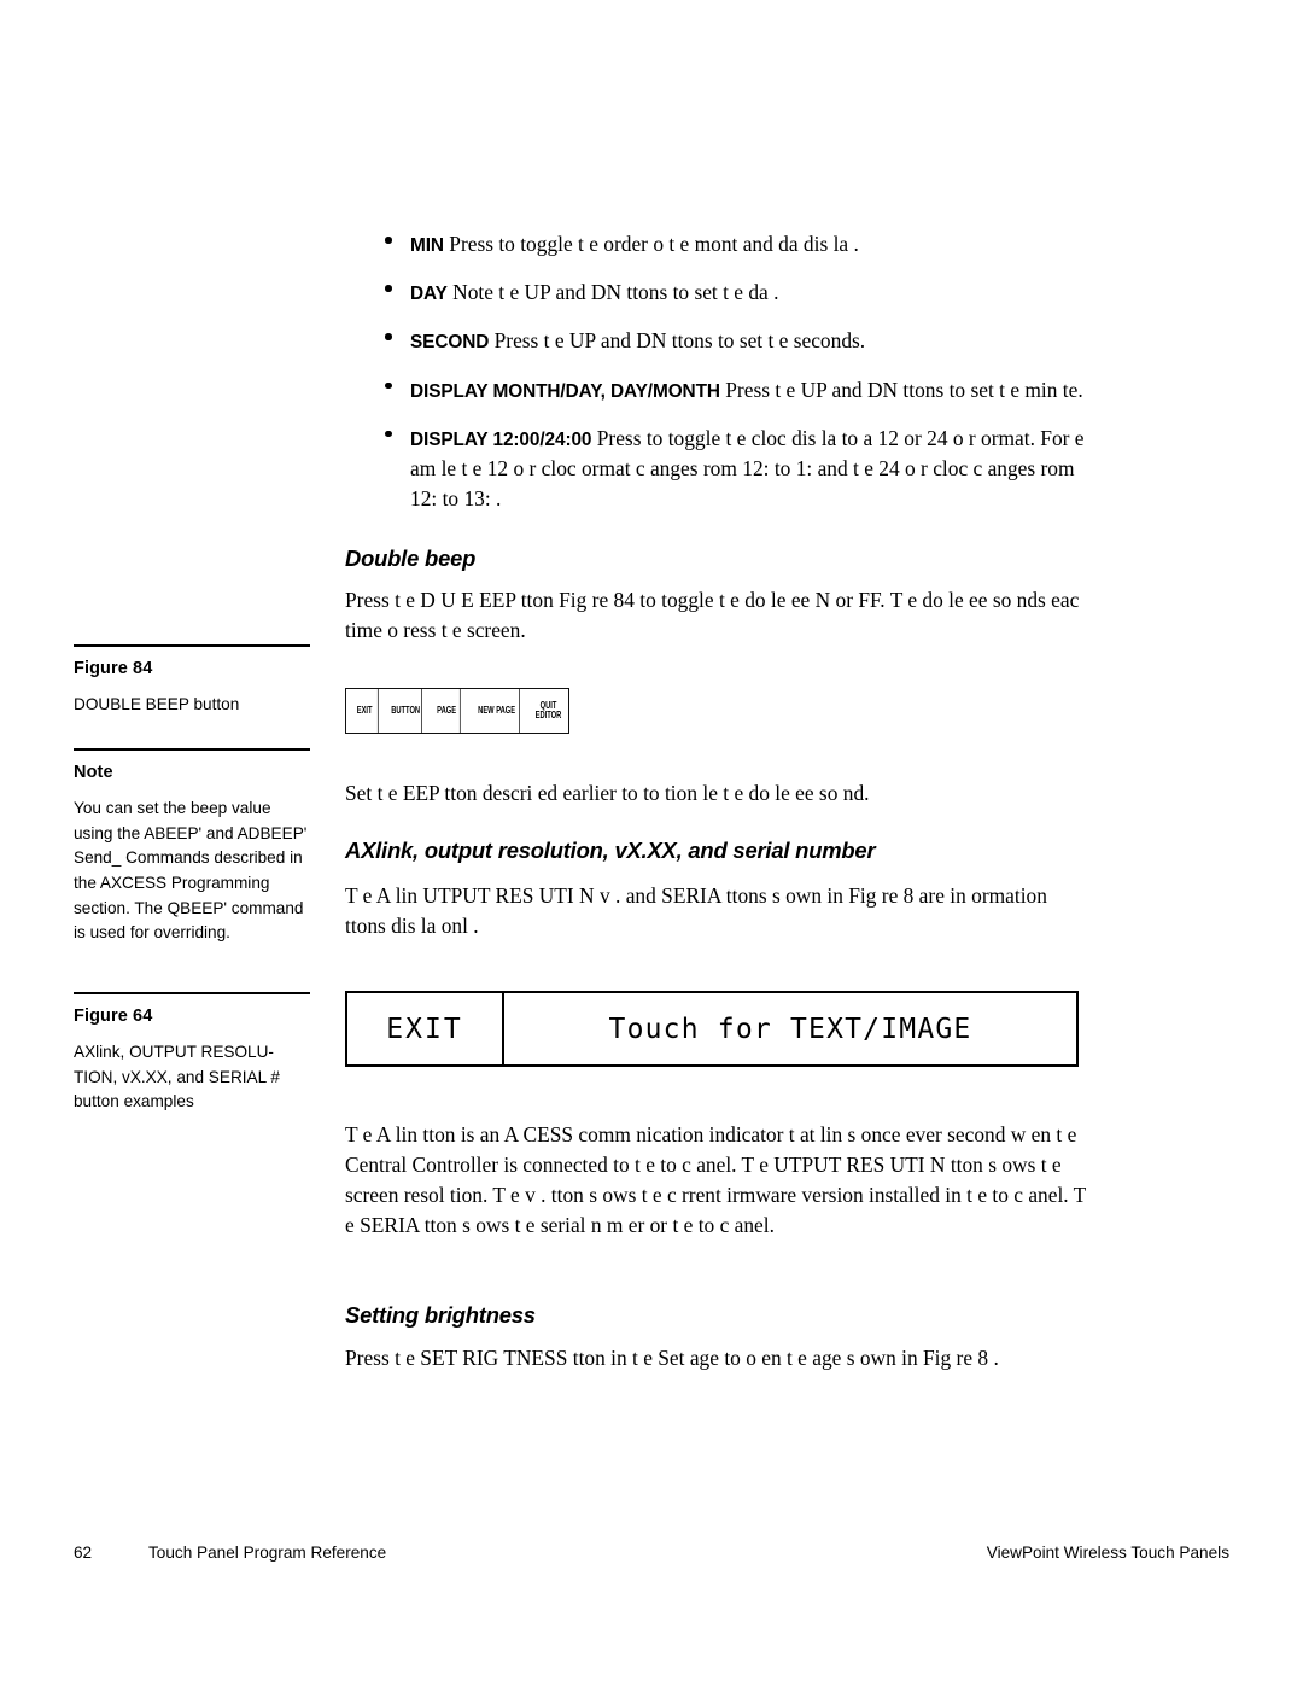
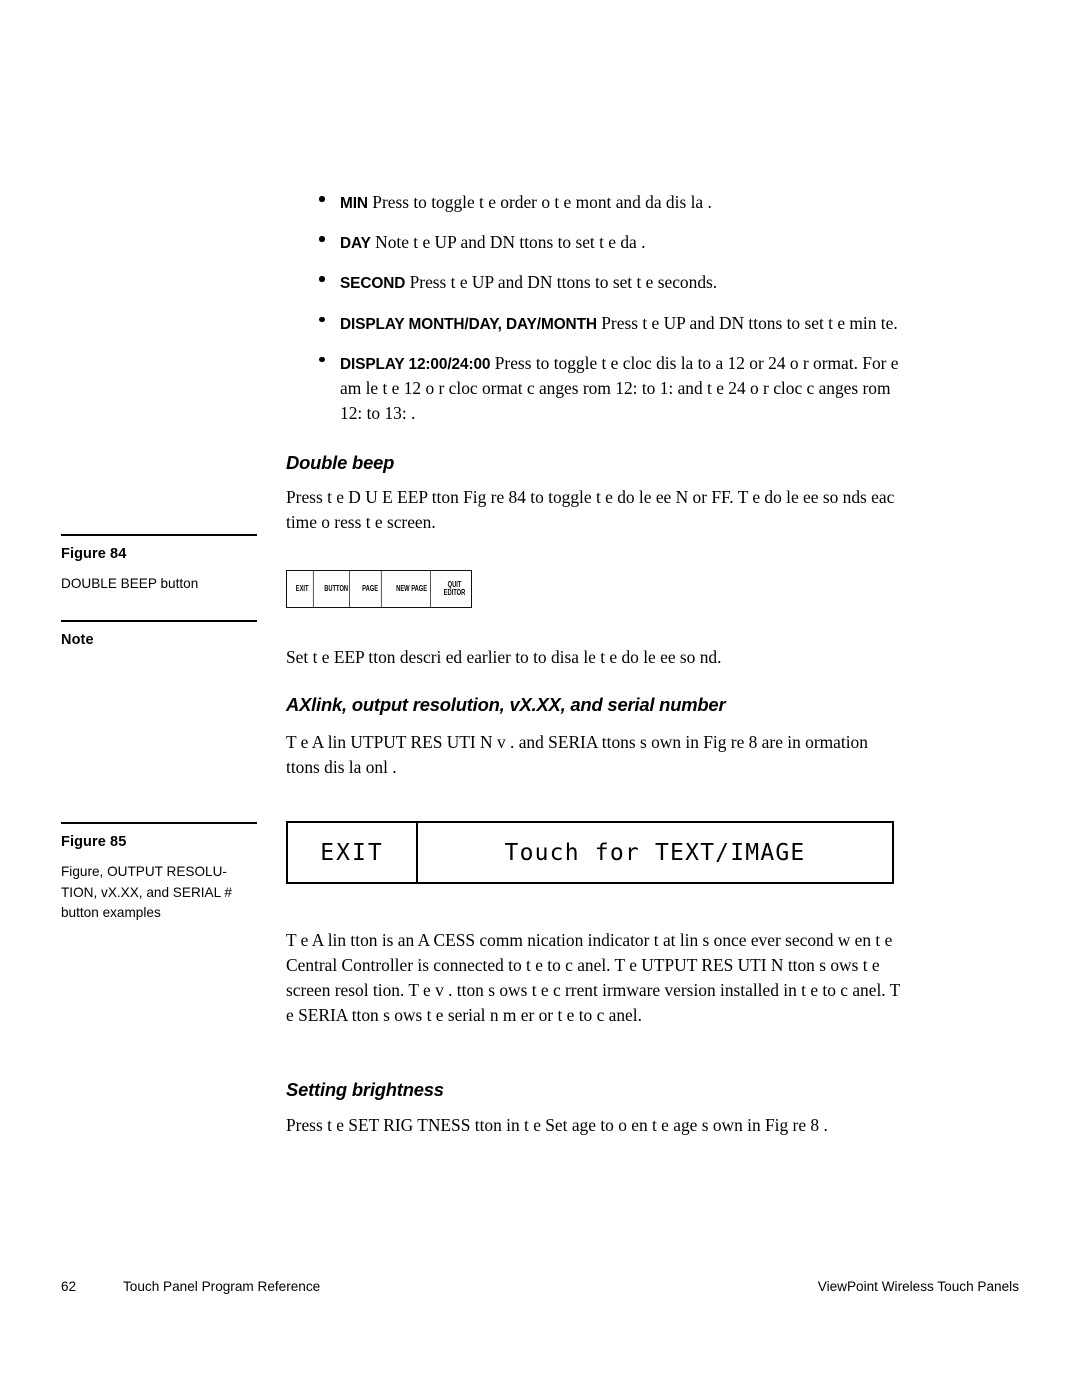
  Figure 84
  DOUBLE BEEP button
  Note
- You can set the beep value using the ABEEP' and ADBEEP' Send_ Commands described in the AXCESS Programming section. The QBEEP' command is used for overriding.
- Figure 64
+ Figure 85
- AXlink, OUTPUT RESOLU-TION, vX.XX, and SERIAL # button examples
+ Figure, OUTPUT RESOLU-TION, vX.XX, and SERIAL # button examples
  MIN Press to toggle t e order o t e mont and da dis la .
  DAY Note t e UP and DN ttons to set t e da .
  SECOND Press t e UP and DN ttons to set t e seconds.
  DISPLAY MONTH/DAY, DAY/MONTH Press t e UP and DN ttons to set t e min te.
  DISPLAY 12:00/24:00 Press to toggle t e cloc dis la to a 12 or 24 o r ormat. For e am le t e 12 o r cloc ormat c anges rom 12: to 1: and t e 24 o r cloc c anges rom 12: to 13: .
  Double beep
  Press t e D U E EEP tton Fig re 84 to toggle t e do le ee N or FF. T e do le ee so nds eac time o ress t e screen.
- Set t e EEP tton descri ed earlier to to tion le t e do le ee so nd.
+ Set t e EEP tton descri ed earlier to to disa le t e do le ee so nd.
  AXlink, output resolution, vX.XX, and serial number
  T e A lin UTPUT RES UTI N v . and SERIA ttons s own in Fig re 8 are in ormation ttons dis la onl .
  T e A lin tton is an A CESS comm nication indicator t at lin s once ever second w en t e Central Controller is connected to t e to c anel. T e UTPUT RES UTI N tton s ows t e screen resol tion. T e v . tton s ows t e c rrent irmware version installed in t e to c anel. T e SERIA tton s ows t e serial n m er or t e to c anel.
  Setting brightness
  Press t e SET RIG TNESS tton in t e Set age to o en t e age s own in Fig re 8 .
  EXIT
  BUTTON
  PAGE
  NEW PAGE
  QUIT
  EDITOR
  EXIT
  Touch for TEXT/IMAGE
  62
  Touch Panel Program Reference
  ViewPoint Wireless Touch Panels
